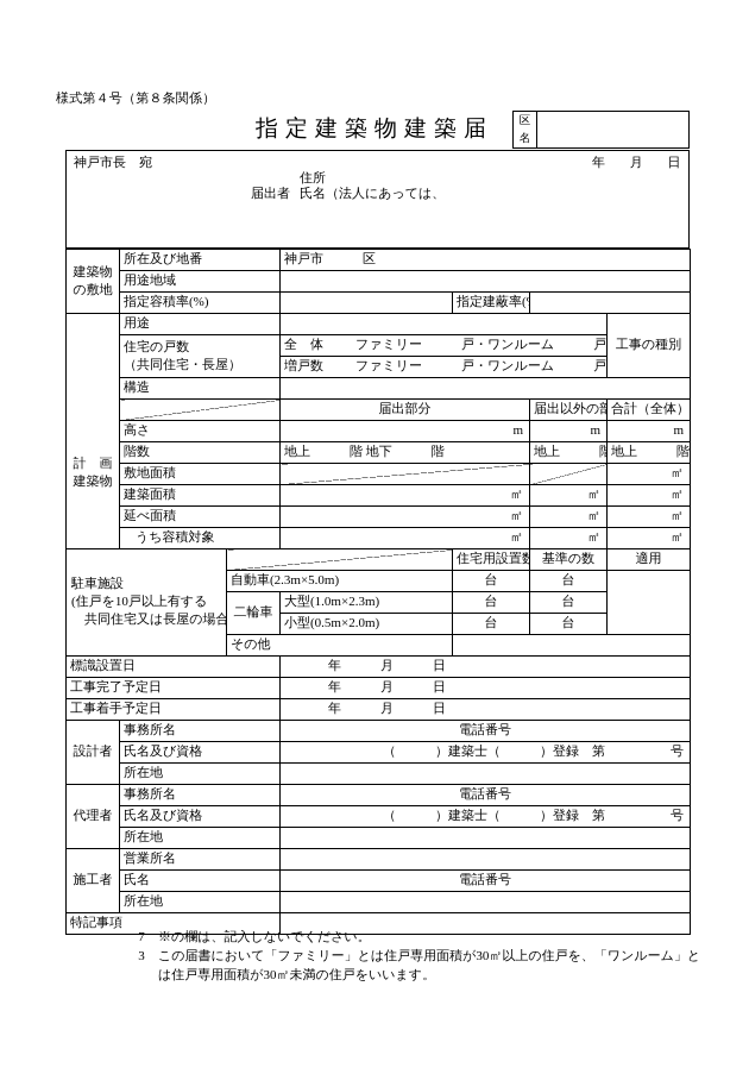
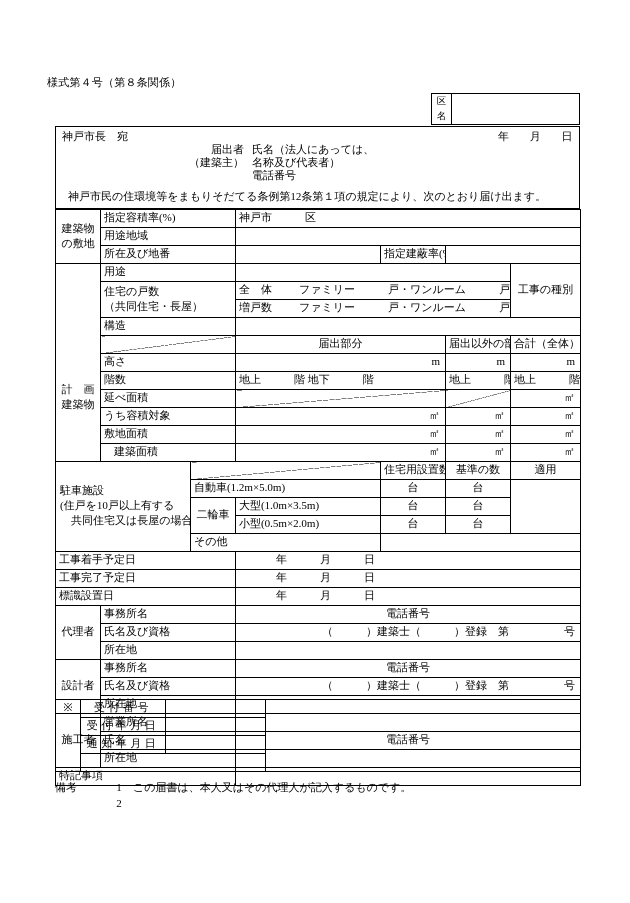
  様式第４号（第８条関係）
- 指定建築物建築届
  区
  名
  神戸市長 宛
  年 月 日
- 住所
  届出者
  氏名（法人にあっては、
+ （建築主）
+ 名称及び代表者）
+ 電話番号
+ 神戸市民の住環境等をまもりそだてる条例第12条第１項の規定により、次のとおり届け出ます。
- 建築物 の敷地	所在及び地番	神戸市 区
+ 建築物 の敷地	指定容積率(%)	神戸市 区
  用途地域
- 指定容積率(%)		指定建蔽率(
+ 所在及び地番		指定建蔽率(
  	用途		工事の種別
  住宅の戸数 （共同住宅・長屋）	全 体 ファミリー 戸・ワンルーム 戸
  増戸数 ファミリー 戸・ワンルーム 戸
  構造
  計 画 建築物		届出部分	届出以外の部	合計（全体）
  高さ	m	m	m
  階数	地上 階 地下 階	地上 階	地上 階
- 敷地面積			㎡
+ 延べ面積			㎡
- 建築面積	㎡	㎡	㎡
+ うち容積対象	㎡	㎡	㎡
- 延べ面積	㎡	㎡	㎡
+ 敷地面積	㎡	㎡	㎡
- うち容積対象	㎡	㎡	㎡
+ 建築面積	㎡	㎡	㎡
  駐車施設 (住戸を10戸以上有する 共同住宅又は長屋の場合		住宅用設置数	基準の数	適用
- 自動車(2.3m×5.0m)	台	台
+ 自動車(1.2m×5.0m)	台	台
- 二輪車	大型(1.0m×2.3m)	台	台
+ 二輪車	大型(1.0m×3.5m)	台	台
  小型(0.5m×2.0m)	台	台
  その他
- 標識設置日	年 月 日
+ 工事着手予定日	年 月 日
  工事完了予定日	年 月 日
- 工事着手予定日	年 月 日
+ 標識設置日	年 月 日
- 設計者	事務所名	電話番号
+ 代理者	事務所名	電話番号
  氏名及び資格	（ ）建築士（ ）登録 第 号
  所在地
- 代理者	事務所名	電話番号
+ 設計者	事務所名	電話番号
  氏名及び資格	（ ）建築士（ ）登録 第 号
  所在地
  施工者	営業所名
  氏名	電話番号
  所在地
  特記事項
+ ※	受付番号
+ 受付年月日
+ 通知年月日
+ 備考
+ 1
+ この届書は、本人又はその代理人が記入するものです。
- 7
+ 2
- ※の欄は、記入しないでください。
- 3
- この届書において「ファミリー」とは住戸専用面積が30㎡以上の住戸を、「ワンルーム」と
- は住戸専用面積が30㎡未満の住戸をいいます。
